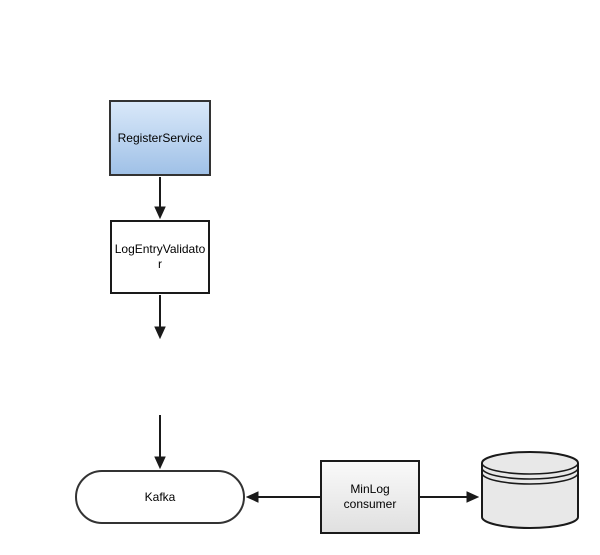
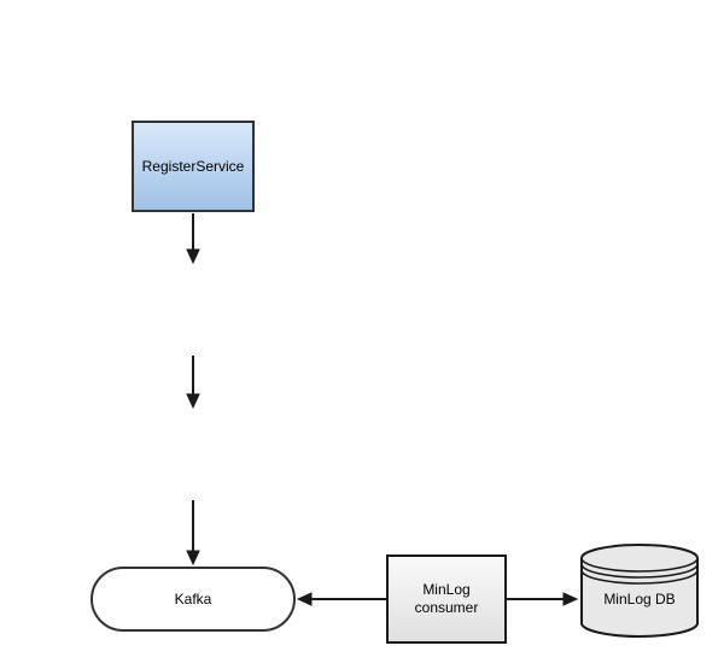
  RegisterService
- LogEntryValidator
  Kafka
  MinLog consumer
+ MinLog DB
